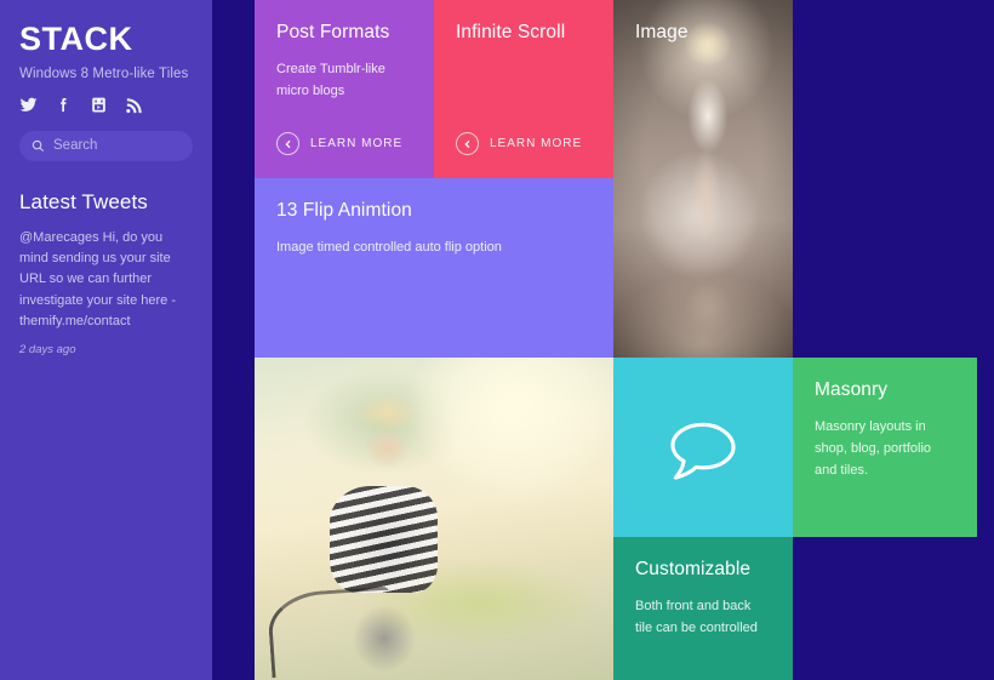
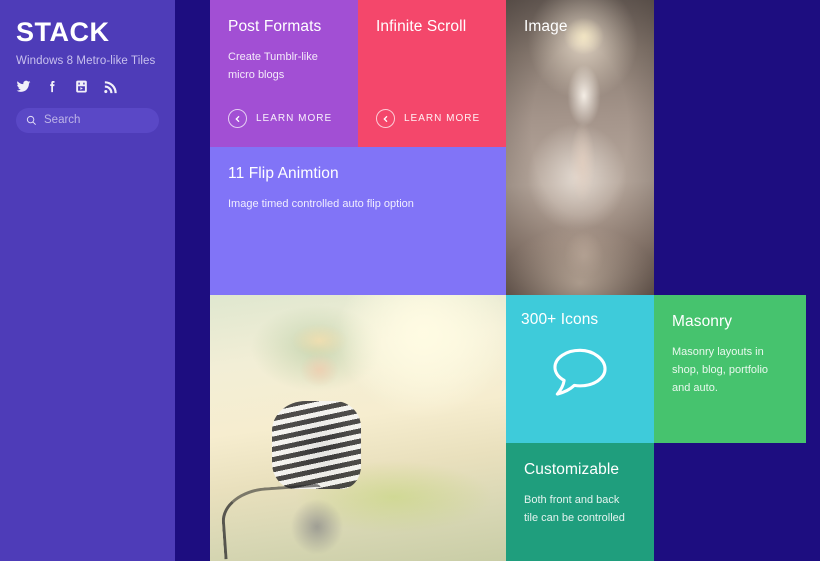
  STACK
  Windows 8 Metro-like Tiles
  Search
- Latest Tweets
- @Marecages Hi, do you mind sending us your site URL so we can further investigate your site here - themify.me/contact
- 2 days ago
  Post Formats
  Create Tumblr-like micro blogs
  LEARN MORE
  Infinite Scroll
  LEARN MORE
  Image
- 13 Flip Animtion
+ 11 Flip Animtion
  Image timed controlled auto flip option
+ 300+ Icons
  Masonry
- Masonry layouts in shop, blog, portfolio and tiles.
+ Masonry layouts in shop, blog, portfolio and auto.
  Customizable
  Both front and back tile can be controlled
